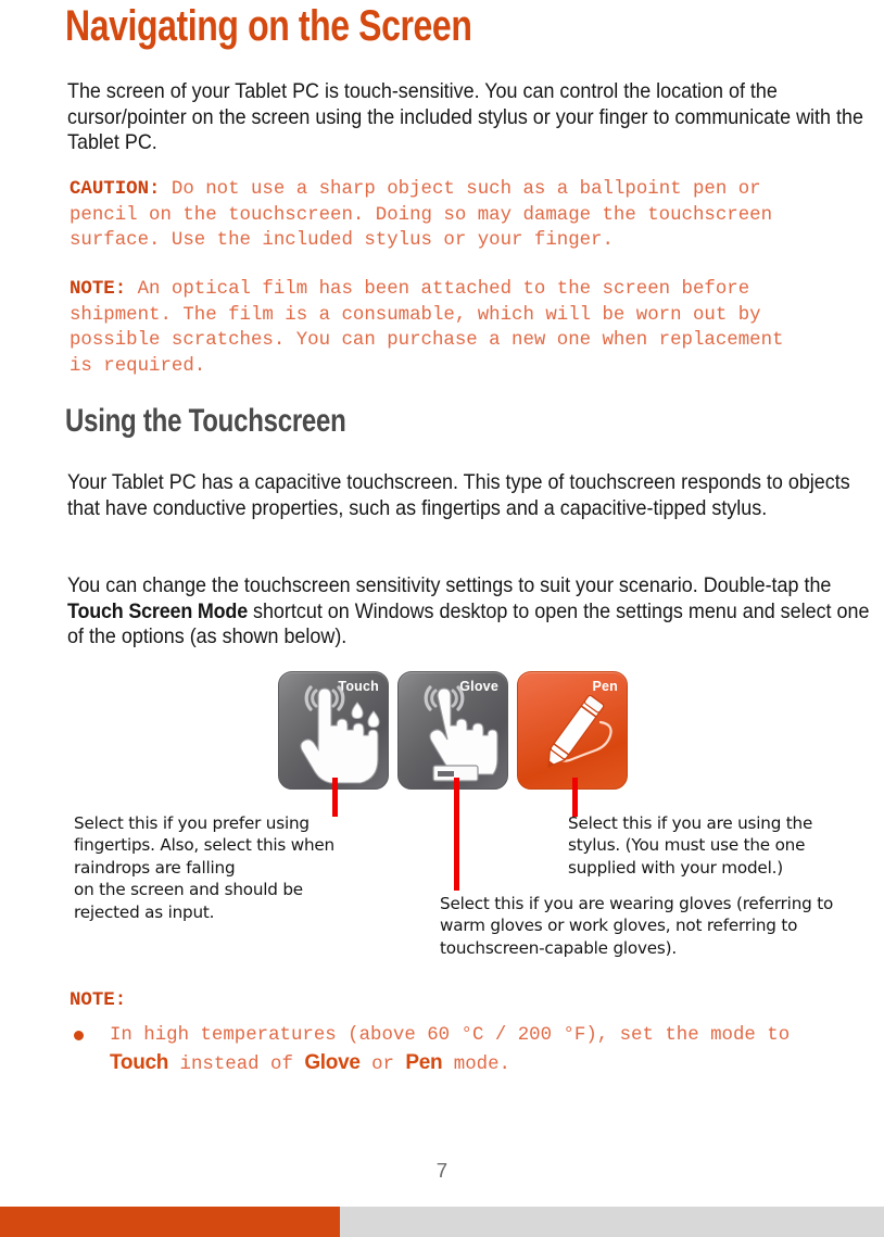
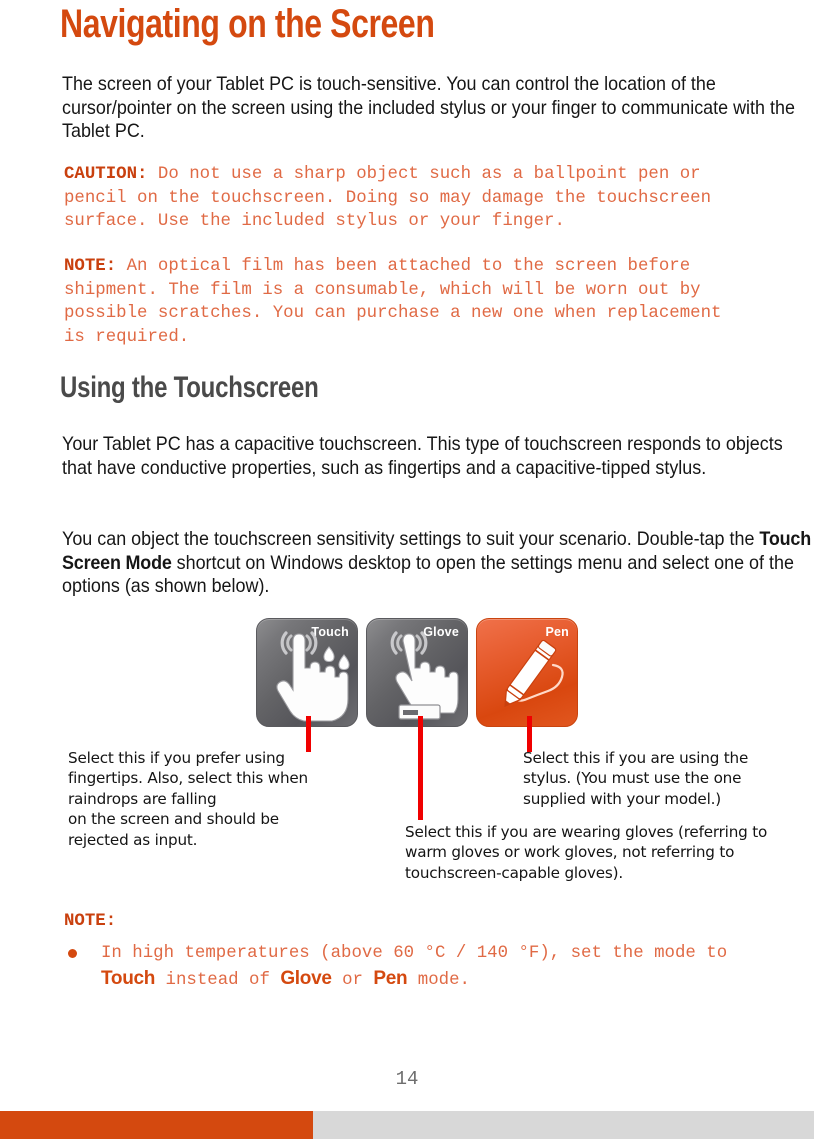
  Navigating on the Screen
  The screen of your Tablet PC is touch-sensitive. You can control the location of the cursor/pointer on the screen using the included stylus or your finger to communicate with the Tablet PC.
  CAUTION: Do not use a sharp object such as a ballpoint pen or
  pencil on the touchscreen. Doing so may damage the touchscreen
  surface. Use the included stylus or your finger.
  NOTE: An optical film has been attached to the screen before
  shipment. The film is a consumable, which will be worn out by
  possible scratches. You can purchase a new one when replacement
  is required.
  Using the Touchscreen
  Your Tablet PC has a capacitive touchscreen. This type of touchscreen responds to objects that have conductive properties, such as fingertips and a capacitive-tipped stylus.
- You can change the touchscreen sensitivity settings to suit your scenario. Double-tap the Touch Screen Mode shortcut on Windows desktop to open the settings menu and select one of the options (as shown below).
+ You can object the touchscreen sensitivity settings to suit your scenario. Double-tap the Touch Screen Mode shortcut on Windows desktop to open the settings menu and select one of the options (as shown below).
  Touch
  Glove
  Pen
  Select this if you prefer using
  fingertips. Also, select this when
  raindrops are falling
  on the screen and should be
  rejected as input.
  Select this if you are using the
  stylus. (You must use the one
  supplied with your model.)
  Select this if you are wearing gloves (referring to
  warm gloves or work gloves, not referring to
  touchscreen-capable gloves).
  NOTE:
- In high temperatures (above 60 °C / 200 °F), set the mode to
+ In high temperatures (above 60 °C / 140 °F), set the mode to
  Touch instead of Glove or Pen mode.
- 7
+ 14
